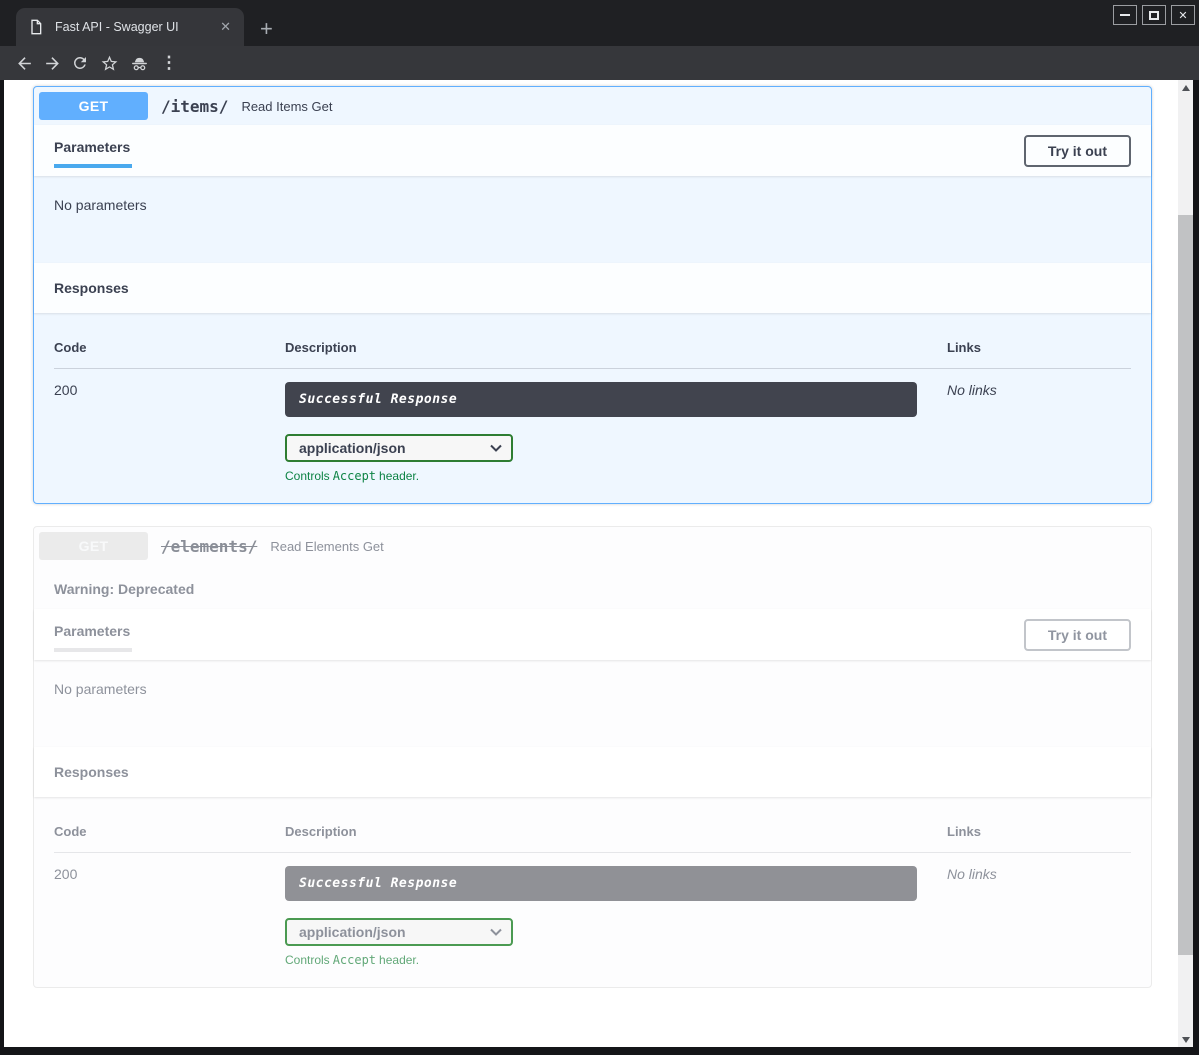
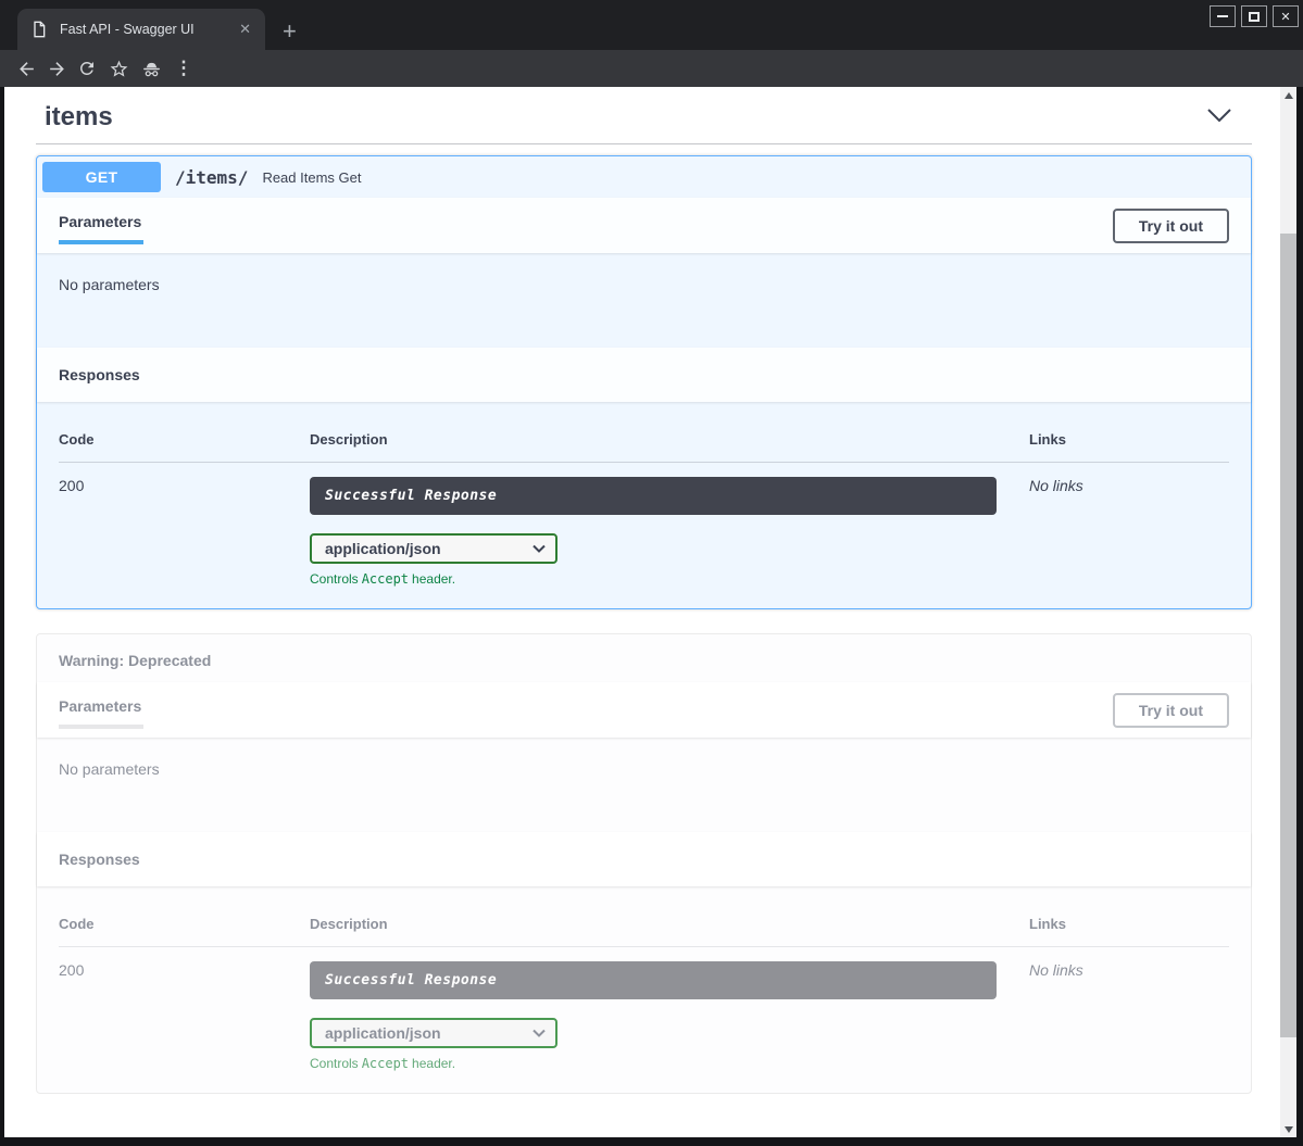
  Fast API - Swagger UI
  ✕
  +
  ✕
  ⋮
+ items
  GET
  /items/
  Read Items Get
  Parameters
  Try it out
  No parameters
  Responses
  Code
  Description
  Links
  200
  Successful Response
  application/json
  Controls Accept header.
  No links
- /elements/
- Read Elements Get
  Warning: Deprecated
  Parameters
  Try it out
  No parameters
  Responses
  Code
  Description
  Links
  200
  Successful Response
  application/json
  Controls Accept header.
  No links
